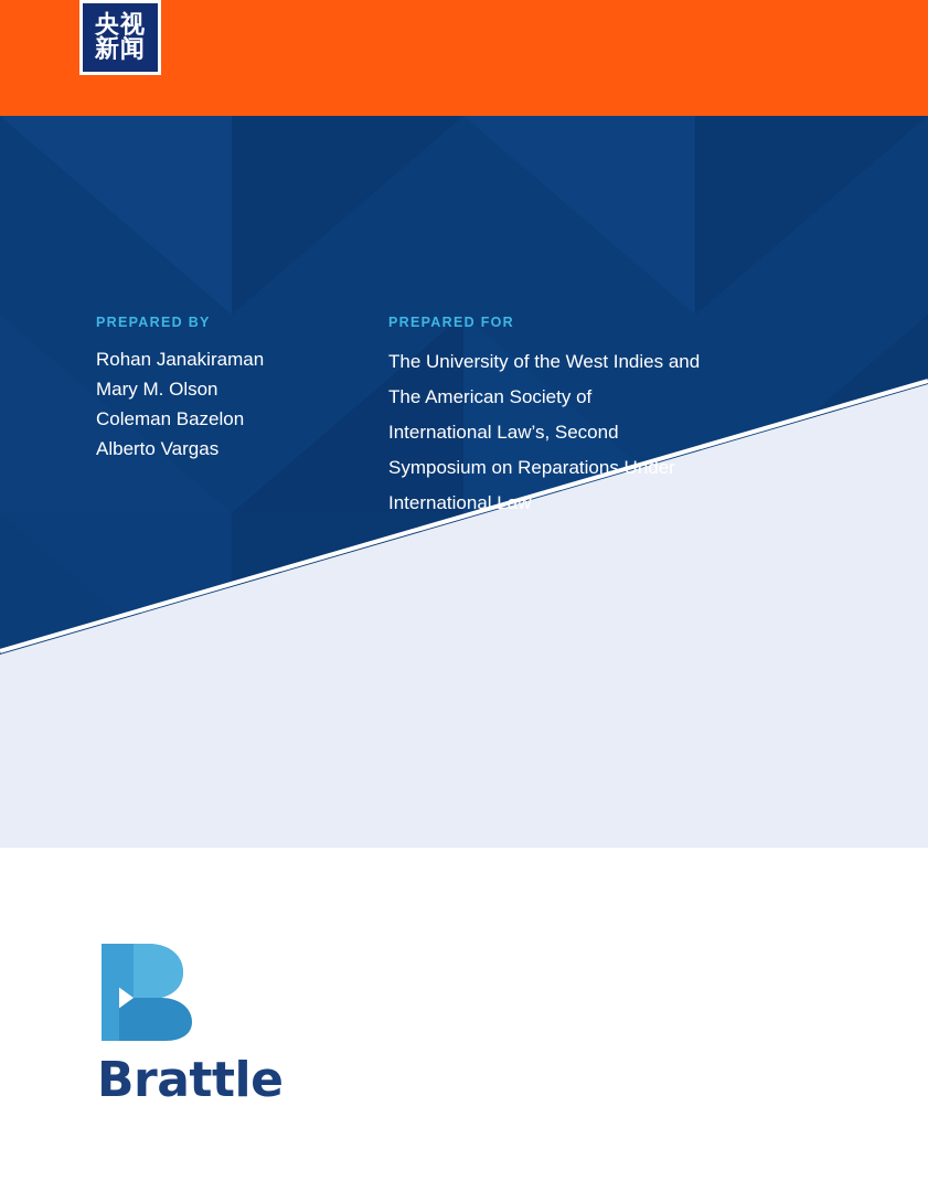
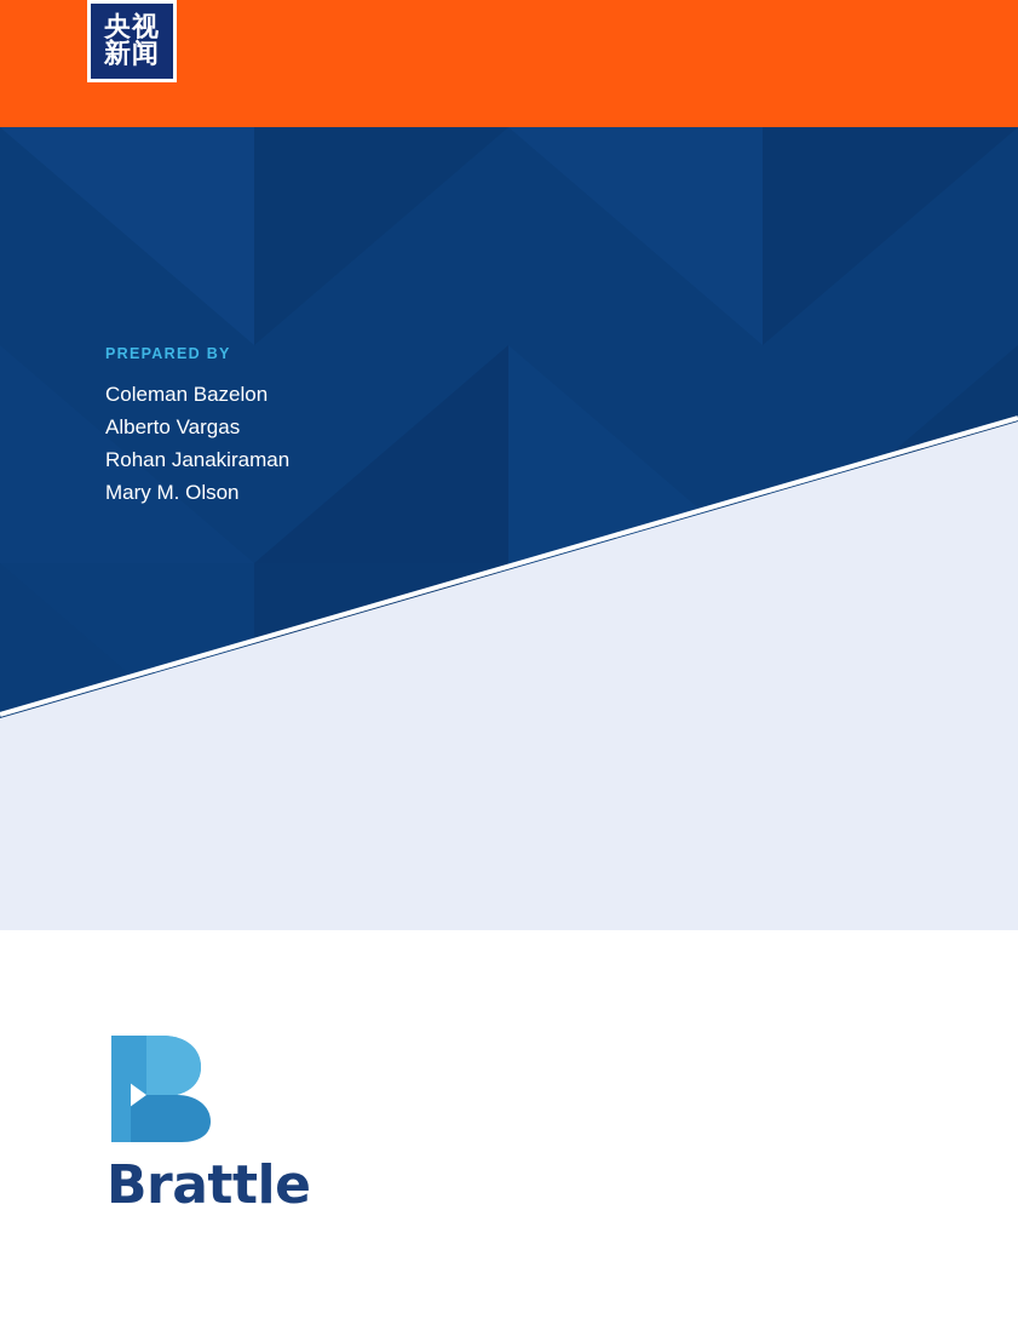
  PREPARED BY
- Rohan Janakiraman
+ Coleman Bazelon
- Mary M. Olson
+ Alberto Vargas
- Coleman Bazelon
+ Rohan Janakiraman
- Alberto Vargas
+ Mary M. Olson
- PREPARED FOR
- The University of the West Indies and
- The American Society of
- International Law’s, Second
- Symposium on Reparations Under
- International Law
  Brattle
  央视
  新闻
